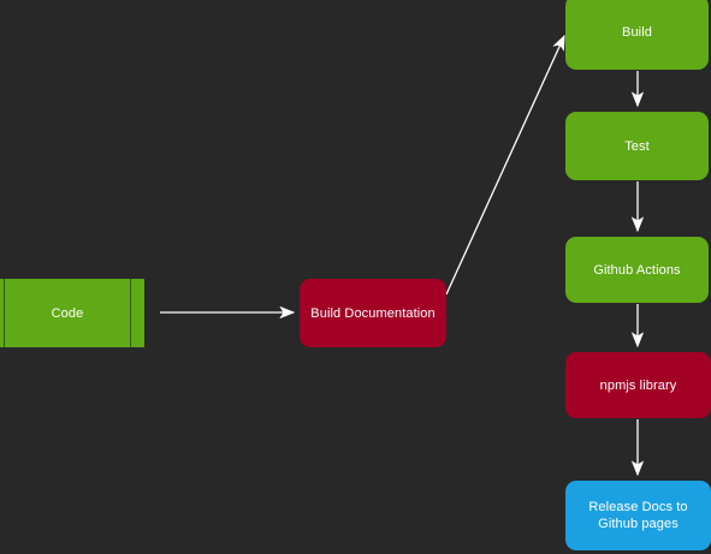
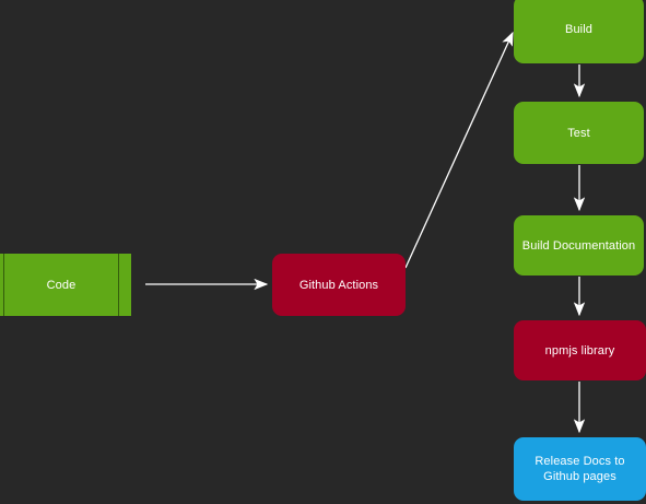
  Code
- Build Documentation
+ Github Actions
  Build
  Test
- Github Actions
+ Build Documentation
  npmjs library
  Release Docs to
  Github pages
